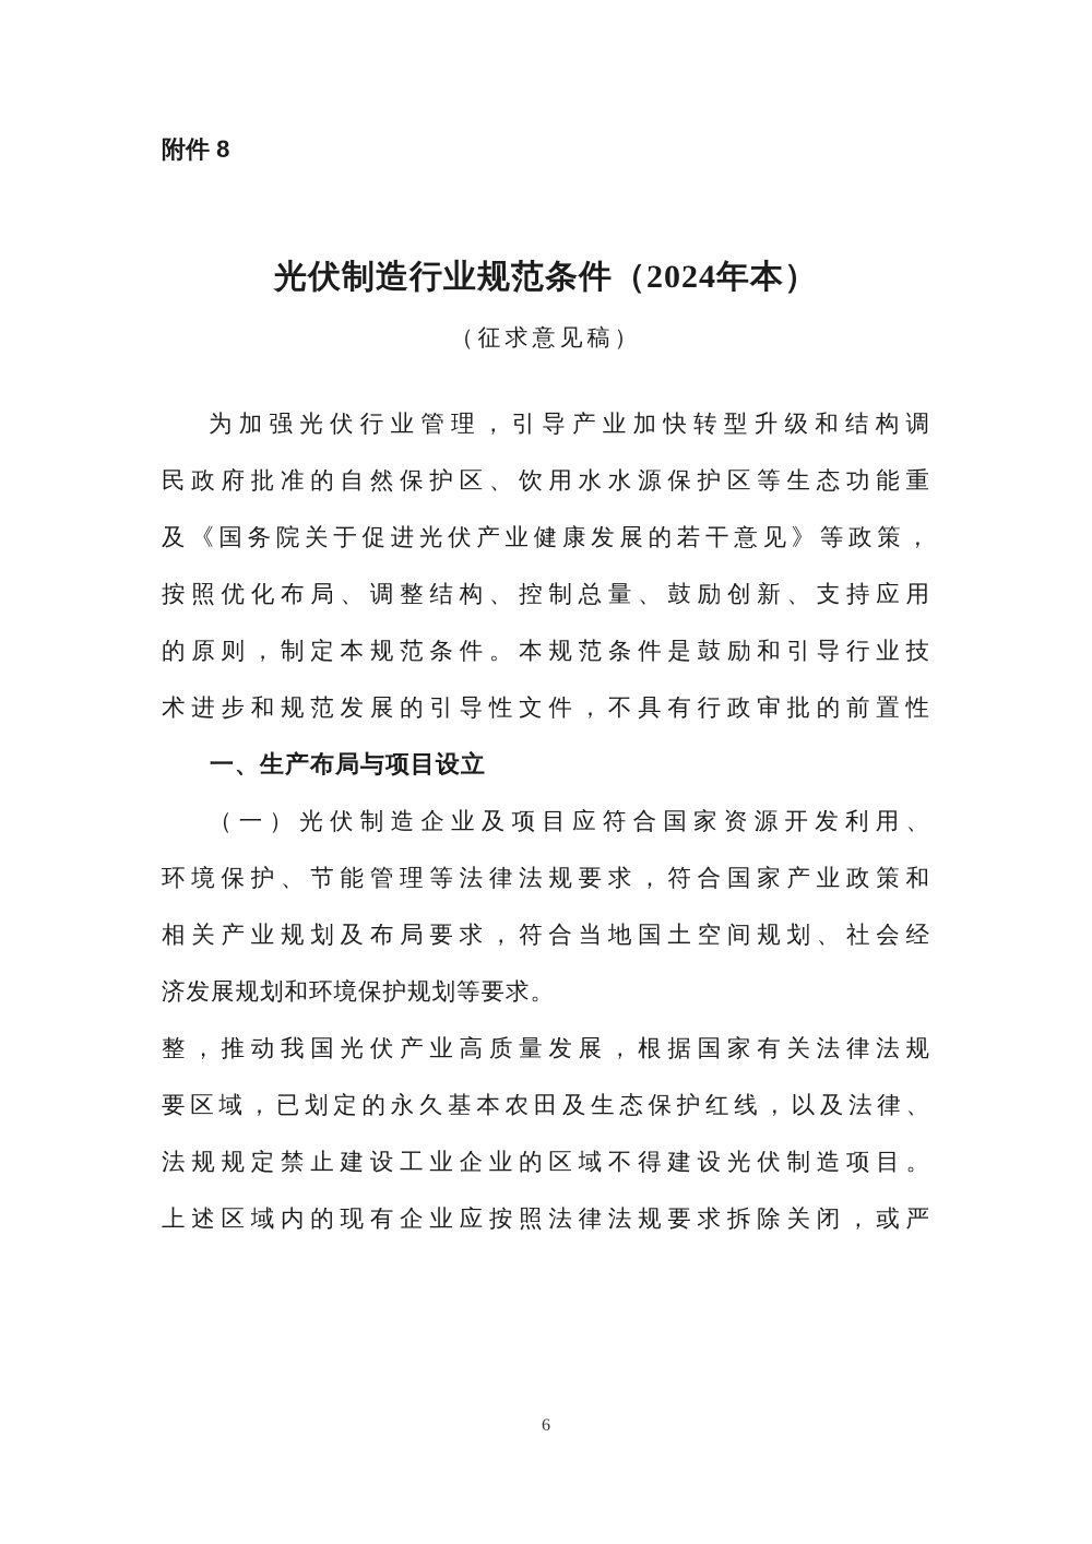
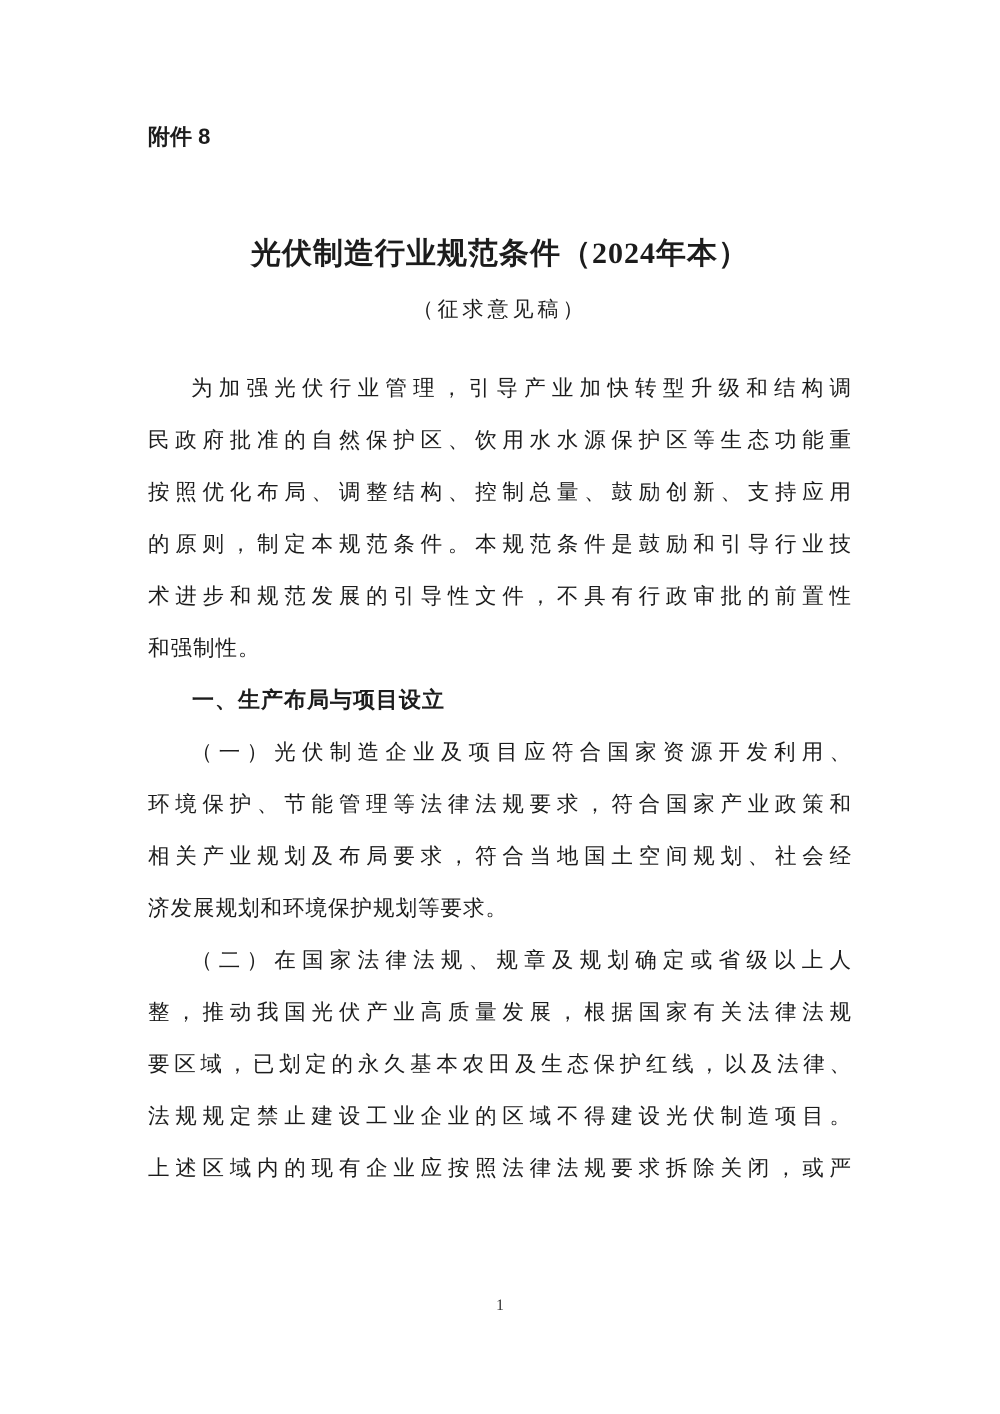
  附件 8
  光伏制造行业规范条件（2024年本）
  （征求意见稿）
  为加强光伏行业管理，引导产业加快转型升级和结构调
  民政府批准的自然保护区、饮用水水源保护区等生态功能重
- 及《国务院关于促进光伏产业健康发展的若干意见》等政策，
  按照优化布局、调整结构、控制总量、鼓励创新、支持应用
  的原则，制定本规范条件。本规范条件是鼓励和引导行业技
  术进步和规范发展的引导性文件，不具有行政审批的前置性
+ 和强制性。
  一、生产布局与项目设立
  （一）光伏制造企业及项目应符合国家资源开发利用、
  环境保护、节能管理等法律法规要求，符合国家产业政策和
  相关产业规划及布局要求，符合当地国土空间规划、社会经
  济发展规划和环境保护规划等要求。
+ （二）在国家法律法规、规章及规划确定或省级以上人
  整，推动我国光伏产业高质量发展，根据国家有关法律法规
  要区域，已划定的永久基本农田及生态保护红线，以及法律、
  法规规定禁止建设工业企业的区域不得建设光伏制造项目。
  上述区域内的现有企业应按照法律法规要求拆除关闭，或严
- 6
+ 1
